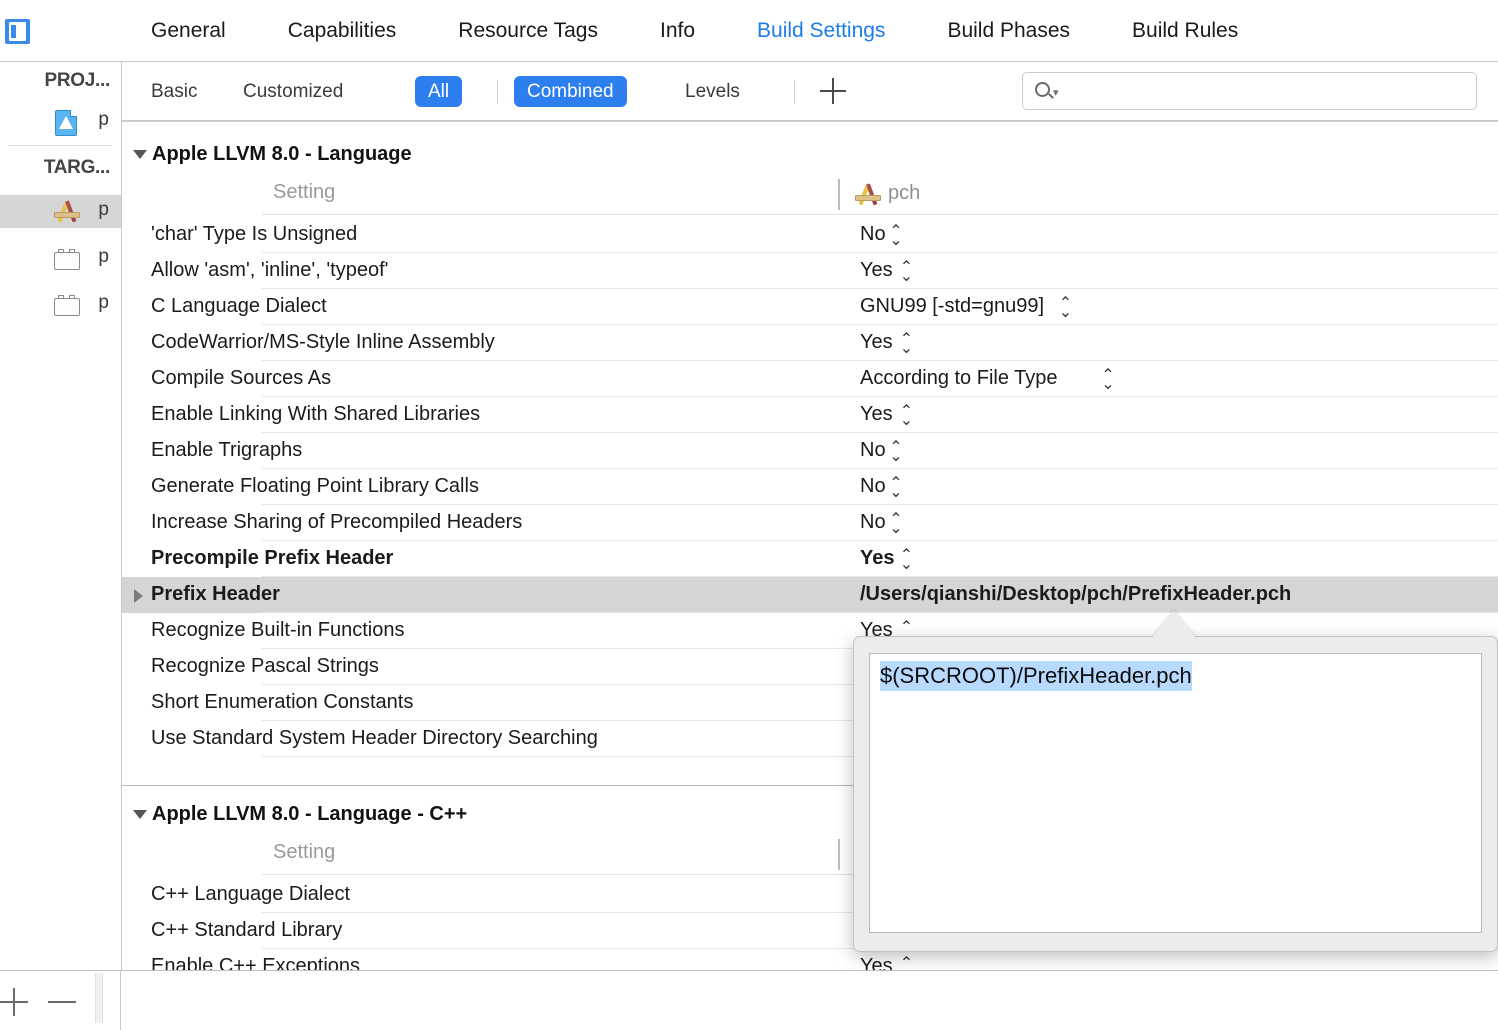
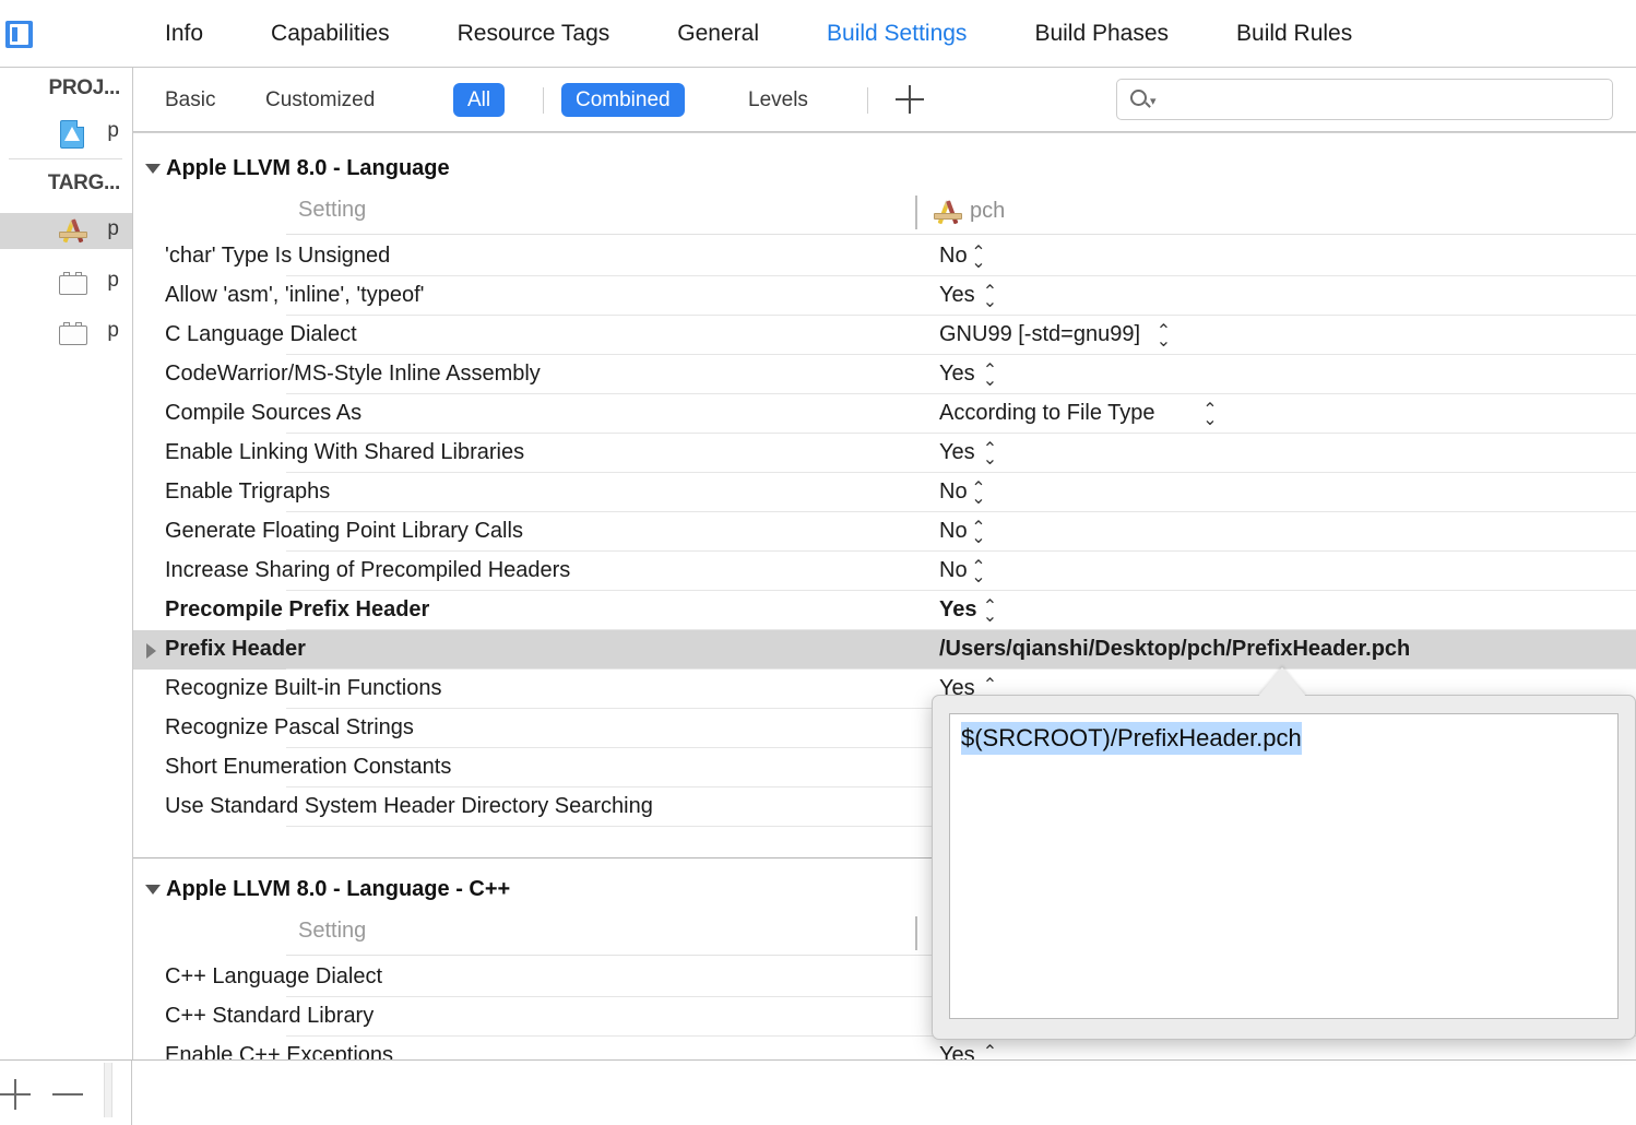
- General
+ Info
  Capabilities
  Resource Tags
- Info
+ General
  Build Settings
  Build Phases
  Build Rules
  Basic
  Customized
  All
  Combined
  Levels
  ▾
  PROJ...
  p
  TARG...
  p
  p
  p
  Apple LLVM 8.0 - Language
  Setting
  pch
  'char' Type Is Unsigned
  No
  ⌃
  ⌄
  Allow 'asm', 'inline', 'typeof'
  Yes
  ⌃
  ⌄
  C Language Dialect
  GNU99 [-std=gnu99]
  ⌃
  ⌄
  CodeWarrior/MS-Style Inline Assembly
  Yes
  ⌃
  ⌄
  Compile Sources As
  According to File Type
  ⌃
  ⌄
  Enable Linking With Shared Libraries
  Yes
  ⌃
  ⌄
  Enable Trigraphs
  No
  ⌃
  ⌄
  Generate Floating Point Library Calls
  No
  ⌃
  ⌄
  Increase Sharing of Precompiled Headers
  No
  ⌃
  ⌄
  Precompile Prefix Header
  Yes
  ⌃
  ⌄
  Prefix Header
  /Users/qianshi/Desktop/pch/PrefixHeader.pch
  Recognize Built-in Functions
  Yes
  ⌃
  Recognize Pascal Strings
  Short Enumeration Constants
  Use Standard System Header Directory Searching
  Apple LLVM 8.0 - Language - C++
  Setting
  C++ Language Dialect
  C++ Standard Library
  Enable C++ Exceptions
  Yes
  ⌃
  $(SRCROOT)/PrefixHeader.pch
